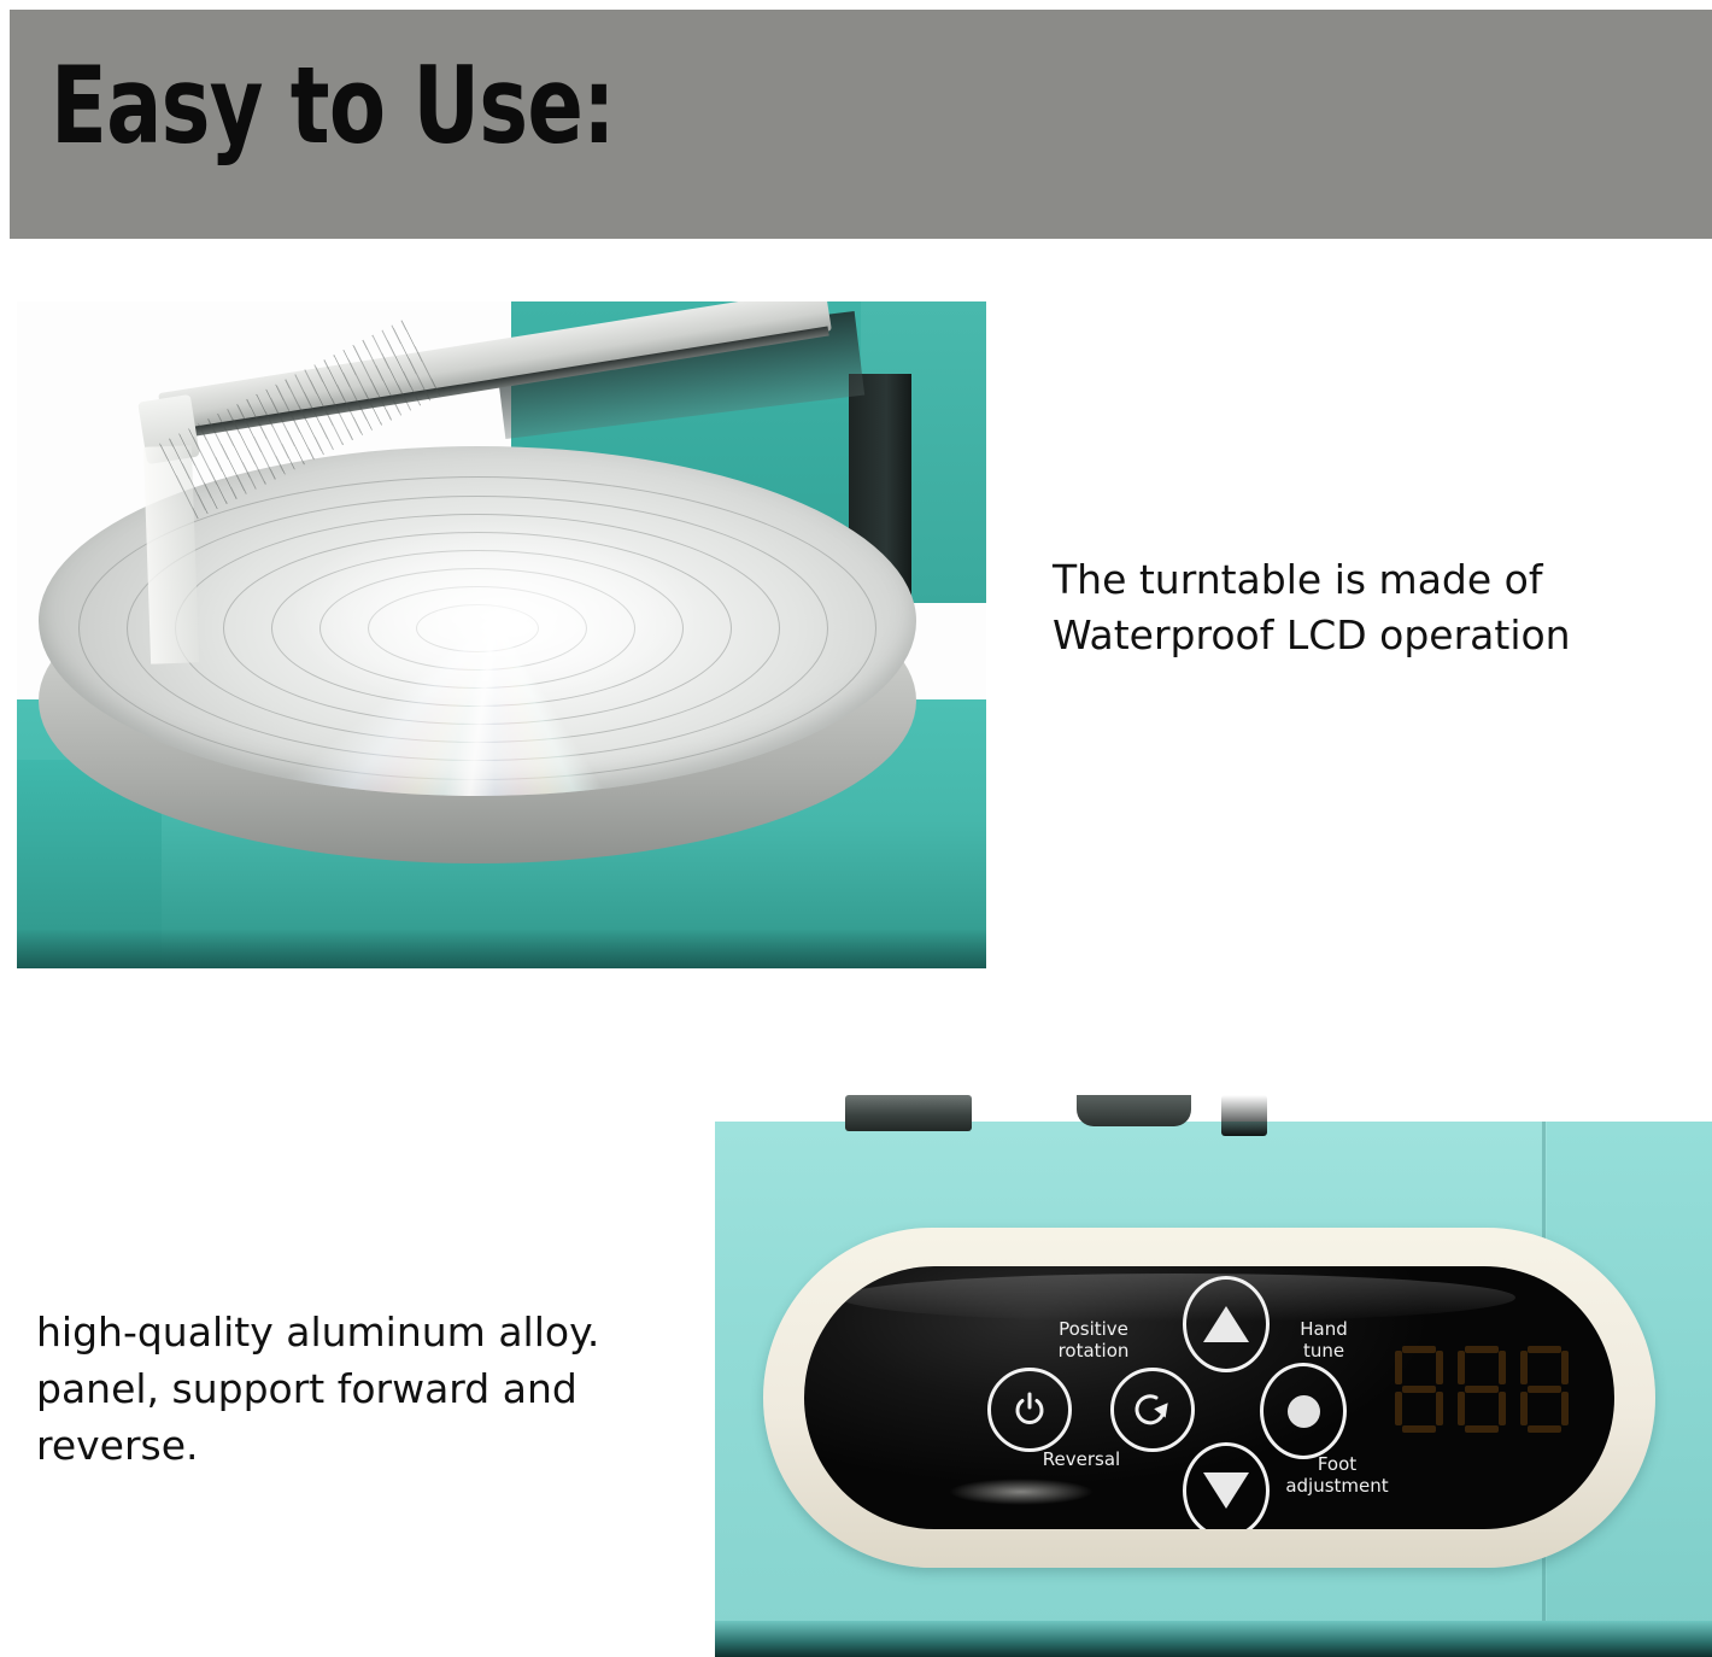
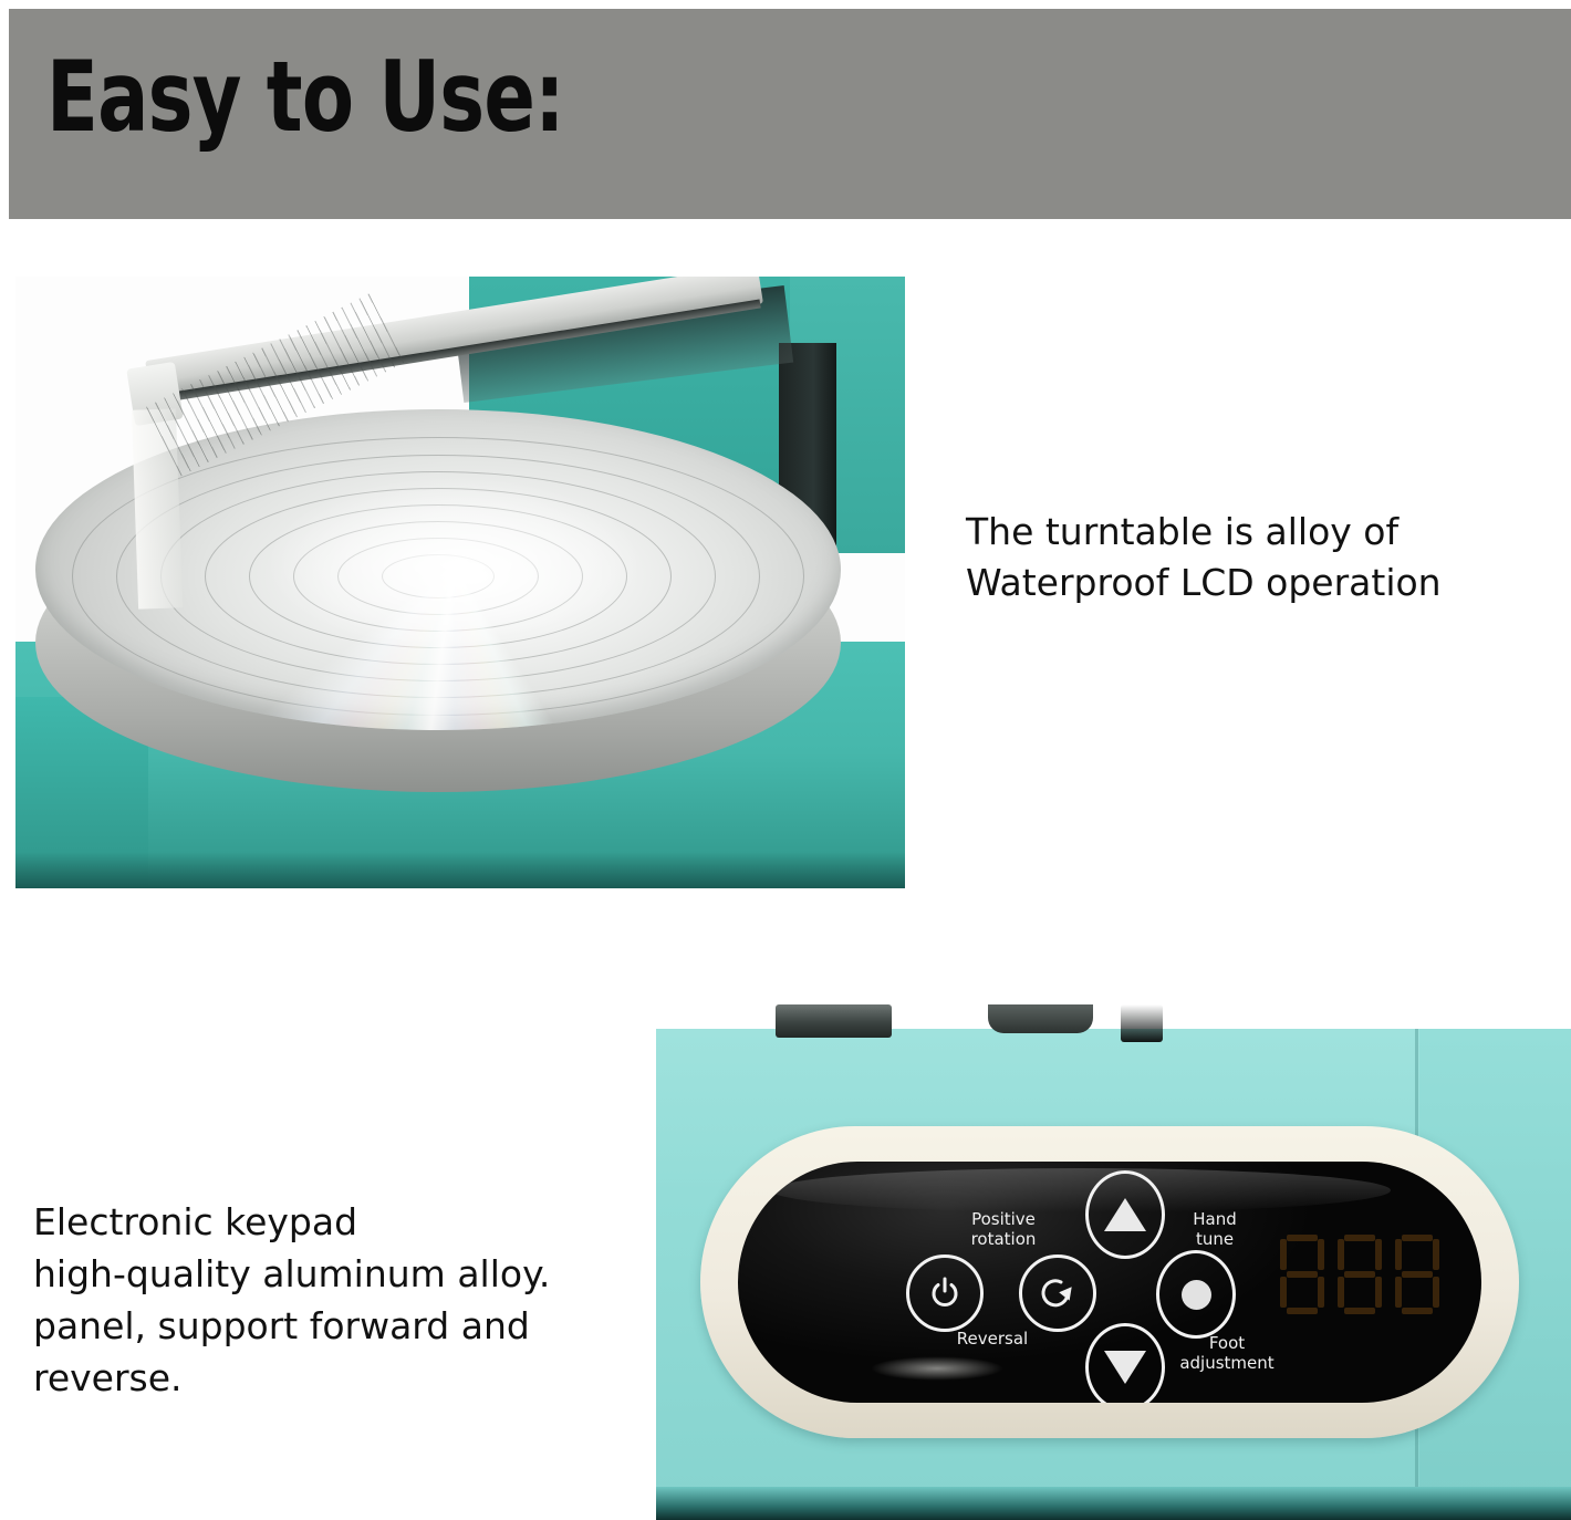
  Easy to Use:
- The turntable is made of
+ The turntable is alloy of
  Waterproof LCD operation
+ Electronic keypad
  high-quality aluminum alloy.
  panel, support forward and
  reverse.
  Positive
  rotation
  Hand
  tune
  Reversal
  Foot
  adjustment
